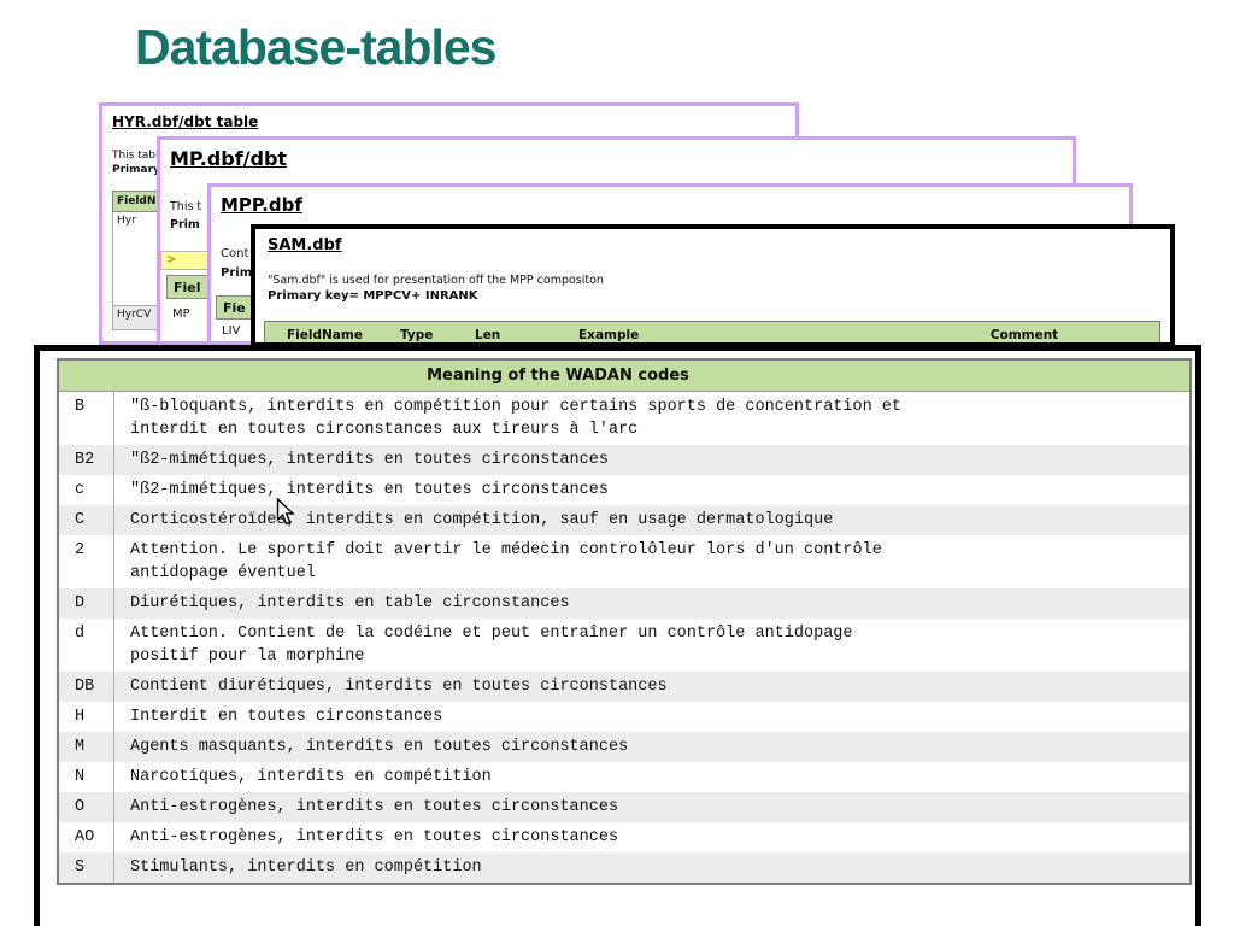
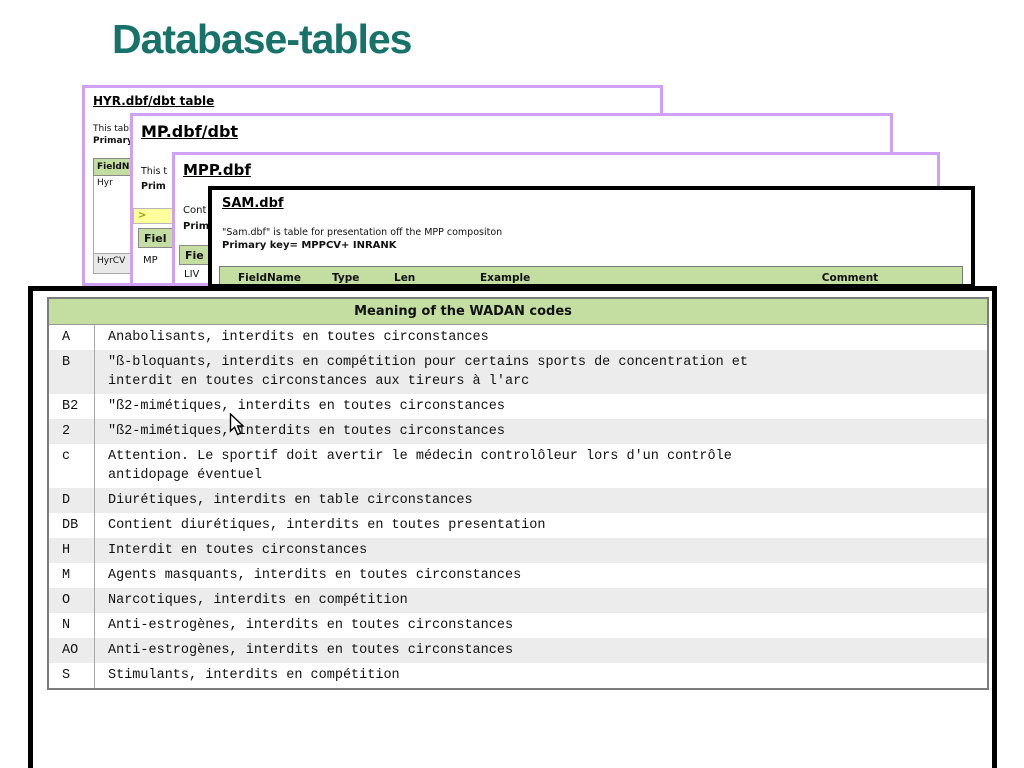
  Database-tables
  HYR.dbf/dbt table
  This tab
  Primar
  FieldN
  Hyr
  HyrCV
  MP.dbf/dbt
  This t
  Prim
  >
  Fiel
  MP
  MPP.dbf
  Cont
  Prim
  Fie
  LIV
  SAM.dbf
- "Sam.dbf" is used for presentation off the MPP compositon
+ "Sam.dbf" is table for presentation off the MPP compositon
  Primary key= MPPCV+ INRANK
  FieldName
  Type
  Len
  Example
  Comment
  Meaning of the WADAN codes
+ A
+ Anabolisants, interdits en toutes circonstances
  B
  "ß-bloquants, interdits en compétition pour certains sports de concentration et
  interdit en toutes circonstances aux tireurs à l'arc
  B2
  "ß2-mimétiques, interdits en toutes circonstances
- c
+ 2
  "ß2-mimétiques, interdits en toutes circonstances
- C
- Corticostéroïdes, interdits en compétition, sauf en usage dermatologique
- 2
+ c
  Attention. Le sportif doit avertir le médecin controlôleur lors d'un contrôle
  antidopage éventuel
  D
  Diurétiques, interdits en table circonstances
- d
- Attention. Contient de la codéine et peut entraîner un contrôle antidopage
- positif pour la morphine
  DB
- Contient diurétiques, interdits en toutes circonstances
+ Contient diurétiques, interdits en toutes presentation
  H
  Interdit en toutes circonstances
  M
  Agents masquants, interdits en toutes circonstances
- N
+ O
  Narcotiques, interdits en compétition
- O
+ N
  Anti-estrogènes, interdits en toutes circonstances
  AO
  Anti-estrogènes, interdits en toutes circonstances
  S
  Stimulants, interdits en compétition
